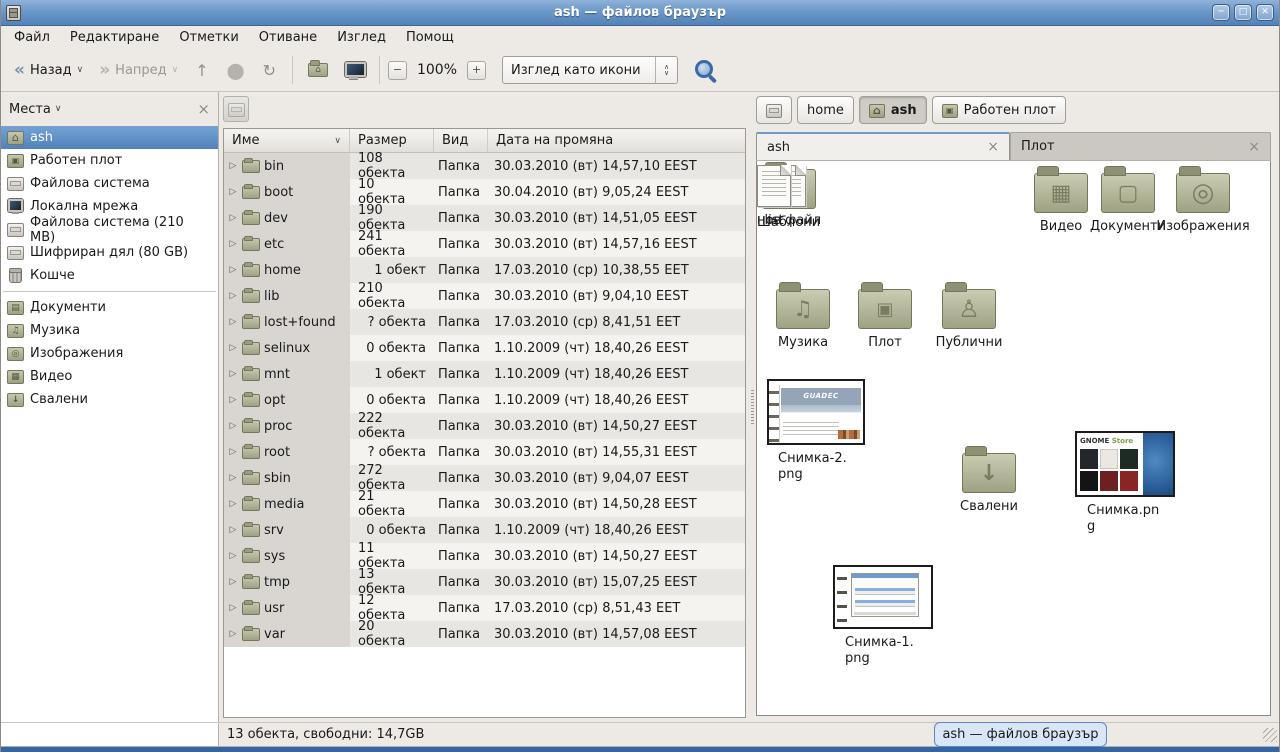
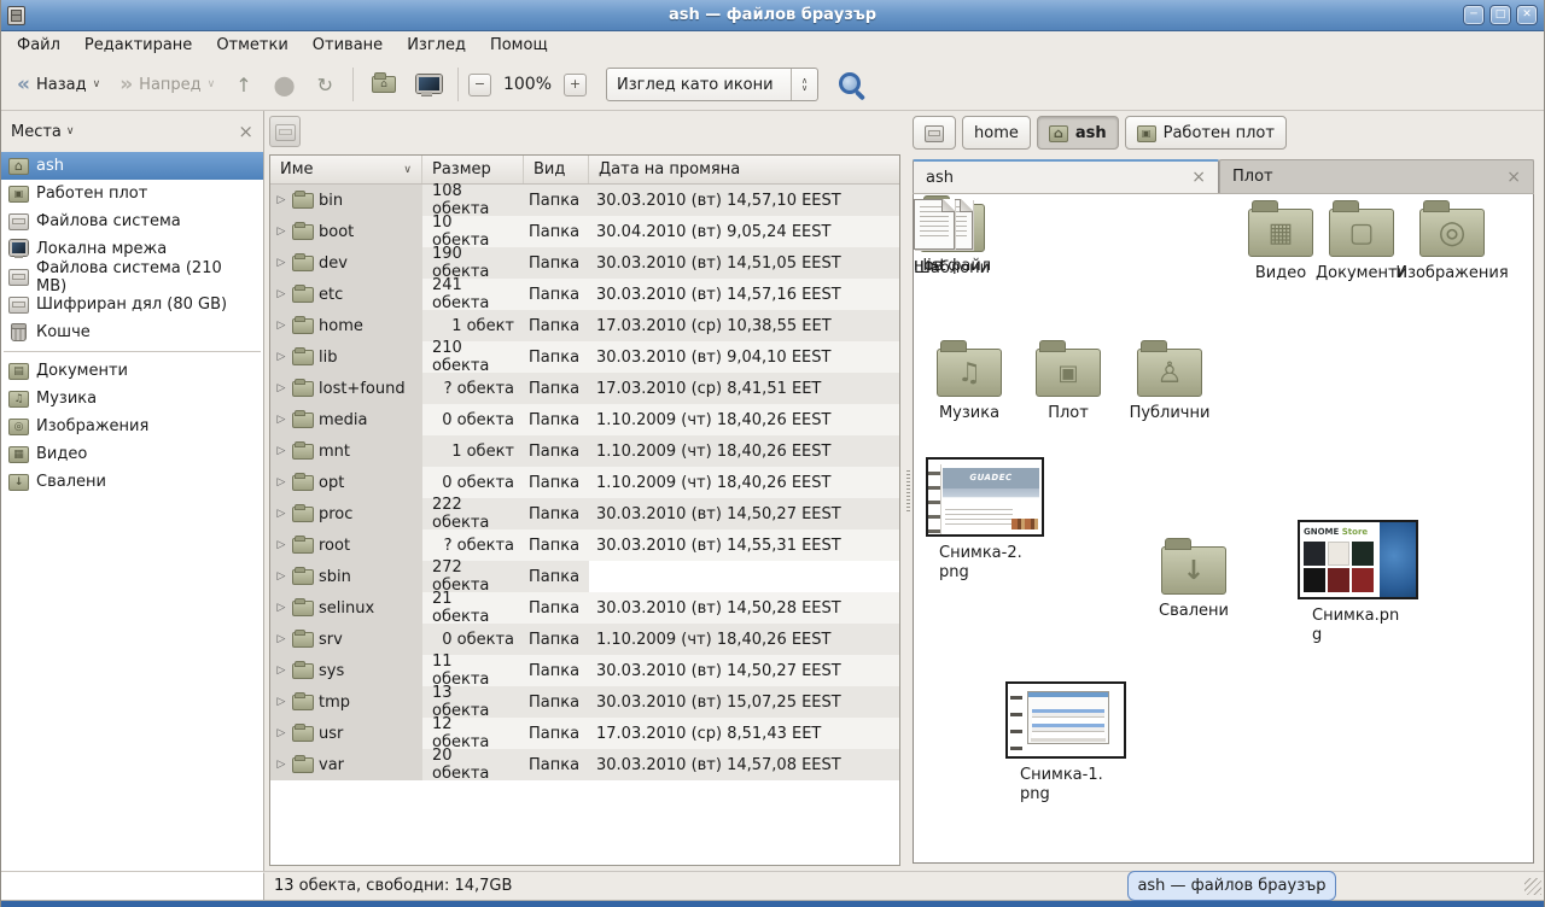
  ash — файлов браузър
  ─
  □
  ✕
  Файл
  Редактиране
  Отметки
  Отиване
  Изглед
  Помощ
  «
  Назад
  ∨
  »
  Напред
  ∨
  ↑
  ⬤
  ↻
  ⌂
  −
  100%
  +
  Изглед като икони
  ∧
  ∨
  Места
  ∨
  ×
  ash
  Работен плот
  Файлова система
  Локална мрежа
  Файлова система (210 MB)
  Шифриран дял (80 GB)
  Кошче
  Документи
  Музика
  Изображения
  Видео
  Свалени
  Име
  ∨
  Размер
  Вид
  Дата на промяна
  ▷
  bin
  108 обекта
  Папка
  30.03.2010 (вт) 14,57,10 EEST
  ▷
  boot
  10 обекта
  Папка
  30.04.2010 (вт) 9,05,24 EEST
  ▷
  dev
  190 обекта
  Папка
  30.03.2010 (вт) 14,51,05 EEST
  ▷
  etc
  241 обекта
  Папка
  30.03.2010 (вт) 14,57,16 EEST
  ▷
  home
  1 обект
  Папка
  17.03.2010 (ср) 10,38,55 EET
  ▷
  lib
  210 обекта
  Папка
  30.03.2010 (вт) 9,04,10 EEST
  ▷
  lost+found
  ? обекта
  Папка
  17.03.2010 (ср) 8,41,51 EET
  ▷
- selinux
+ media
  0 обекта
  Папка
  1.10.2009 (чт) 18,40,26 EEST
  ▷
  mnt
  1 обект
  Папка
  1.10.2009 (чт) 18,40,26 EEST
  ▷
  opt
  0 обекта
  Папка
  1.10.2009 (чт) 18,40,26 EEST
  ▷
  proc
  222 обекта
  Папка
  30.03.2010 (вт) 14,50,27 EEST
  ▷
  root
  ? обекта
  Папка
  30.03.2010 (вт) 14,55,31 EEST
  ▷
  sbin
  272 обекта
  Папка
- 30.03.2010 (вт) 9,04,07 EEST
  ▷
- media
+ selinux
  21 обекта
  Папка
  30.03.2010 (вт) 14,50,28 EEST
  ▷
  srv
  0 обекта
  Папка
  1.10.2009 (чт) 18,40,26 EEST
  ▷
  sys
  11 обекта
  Папка
  30.03.2010 (вт) 14,50,27 EEST
  ▷
  tmp
  13 обекта
  Папка
  30.03.2010 (вт) 15,07,25 EEST
  ▷
  usr
  12 обекта
  Папка
  17.03.2010 (ср) 8,51,43 EET
  ▷
  var
  20 обекта
  Папка
  30.03.2010 (вт) 14,57,08 EEST
  home
  ash
  Работен плот
  ash
  ×
  Плот
  ×
  GUADEC
  Снимка-2.png
  GNOME Store
  Снимка.png
  Снимка-1.png
  Видео
  Документи
  Изображения
  Музика
  Плот
  Публични
  Свалени
  Шаблони
  нов файл
  list
  13 обекта, свободни: 14,7GB
  ash — файлов браузър
